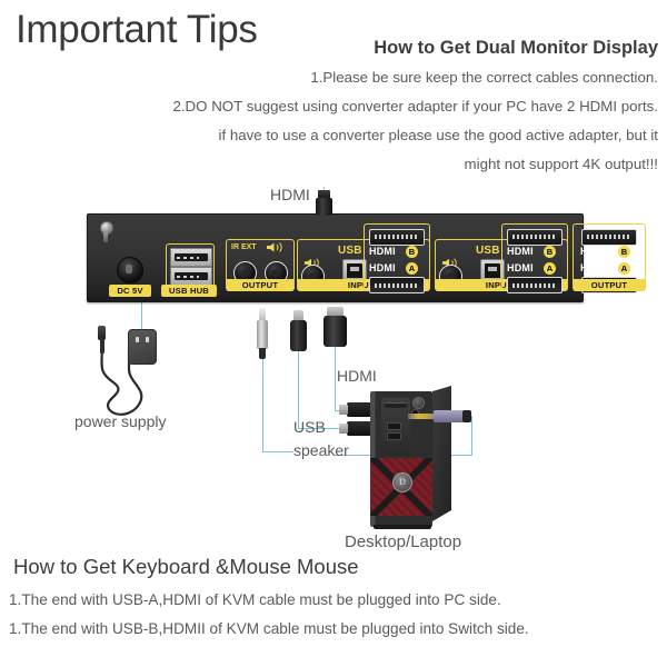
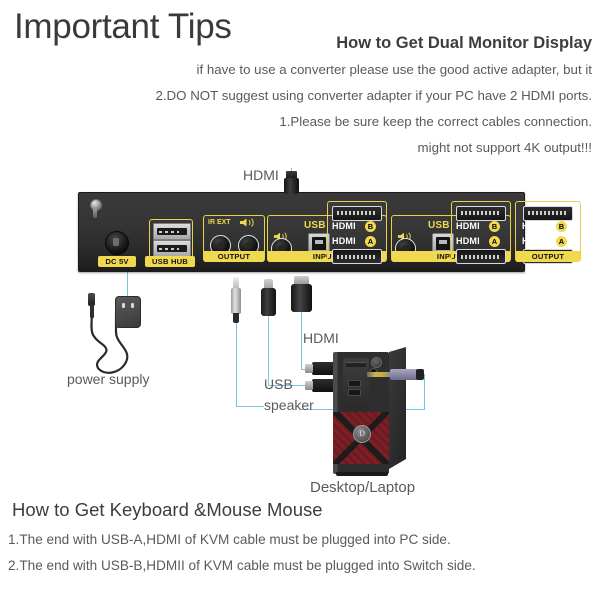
  Important Tips
  How to Get Dual Monitor Display
- 1.Please be sure keep the correct cables connection.
+ if have to use a converter please use the good active adapter, but it
  2.DO NOT suggest using converter adapter if your PC have 2 HDMI ports.
- if have to use a converter please use the good active adapter, but it
+ 1.Please be sure keep the correct cables connection.
  might not support 4K output!!!
  How to Get Keyboard &Mouse Mouse
  1.The end with USB-A,HDMI of KVM cable must be plugged into PC side.
- 1.The end with USB-B,HDMII of KVM cable must be plugged into Switch side.
+ 2.The end with USB-B,HDMII of KVM cable must be plugged into Switch side.
  DC 5V
  USB HUB
  OUTPUT
  USB
  HDMI
  B
  HDMI
  A
  USB
  HDMI
  B
  HDMI
  A
  HDMI
  B
  HDMI
  A
  OUTPUT
  HDMI
  power supply
  speaker
  USB
  HDMI
  D
  Desktop/Laptop
